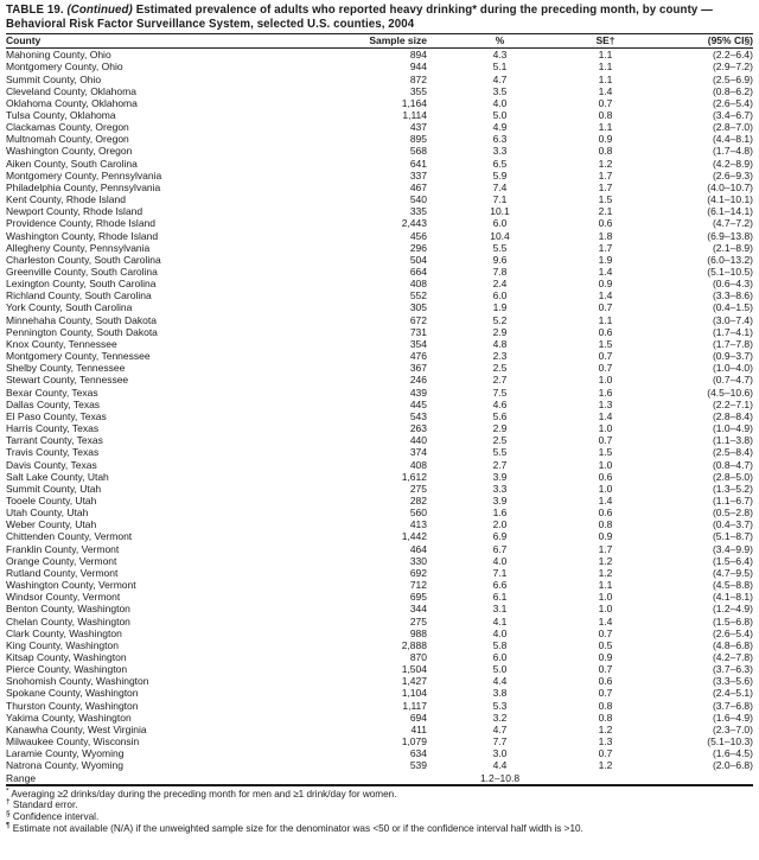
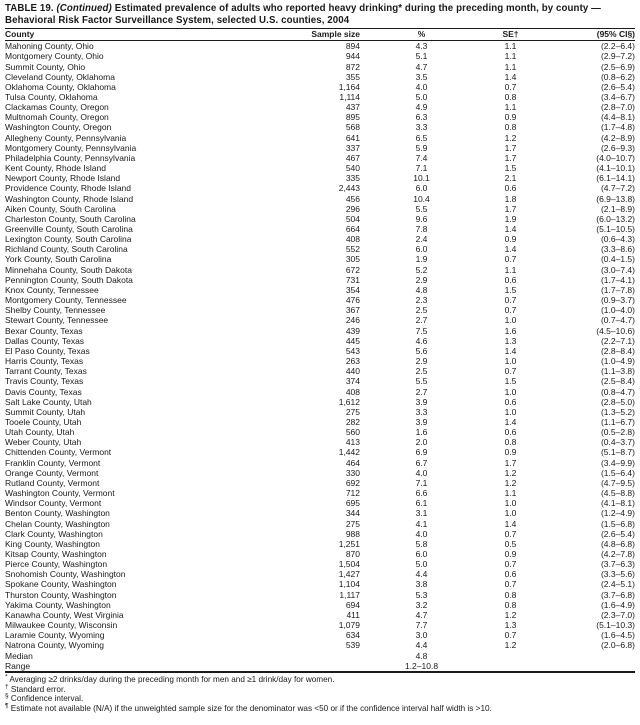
  TABLE 19. (Continued) Estimated prevalence of adults who reported heavy drinking* during the preceding month, by county —
  Behavioral Risk Factor Surveillance System, selected U.S. counties, 2004
  County	Sample size	%	SE†	(95% CI§)
  Mahoning County, Ohio	894	4.3	1.1	(2.2–6.4)
  Montgomery County, Ohio	944	5.1	1.1	(2.9–7.2)
  Summit County, Ohio	872	4.7	1.1	(2.5–6.9)
  Cleveland County, Oklahoma	355	3.5	1.4	(0.8–6.2)
  Oklahoma County, Oklahoma	1,164	4.0	0.7	(2.6–5.4)
  Tulsa County, Oklahoma	1,114	5.0	0.8	(3.4–6.7)
  Clackamas County, Oregon	437	4.9	1.1	(2.8–7.0)
  Multnomah County, Oregon	895	6.3	0.9	(4.4–8.1)
  Washington County, Oregon	568	3.3	0.8	(1.7–4.8)
- Aiken County, South Carolina	641	6.5	1.2	(4.2–8.9)
+ Allegheny County, Pennsylvania	641	6.5	1.2	(4.2–8.9)
  Montgomery County, Pennsylvania	337	5.9	1.7	(2.6–9.3)
  Philadelphia County, Pennsylvania	467	7.4	1.7	(4.0–10.7)
  Kent County, Rhode Island	540	7.1	1.5	(4.1–10.1)
  Newport County, Rhode Island	335	10.1	2.1	(6.1–14.1)
  Providence County, Rhode Island	2,443	6.0	0.6	(4.7–7.2)
  Washington County, Rhode Island	456	10.4	1.8	(6.9–13.8)
- Allegheny County, Pennsylvania	296	5.5	1.7	(2.1–8.9)
+ Aiken County, South Carolina	296	5.5	1.7	(2.1–8.9)
  Charleston County, South Carolina	504	9.6	1.9	(6.0–13.2)
  Greenville County, South Carolina	664	7.8	1.4	(5.1–10.5)
  Lexington County, South Carolina	408	2.4	0.9	(0.6–4.3)
  Richland County, South Carolina	552	6.0	1.4	(3.3–8.6)
  York County, South Carolina	305	1.9	0.7	(0.4–1.5)
  Minnehaha County, South Dakota	672	5.2	1.1	(3.0–7.4)
  Pennington County, South Dakota	731	2.9	0.6	(1.7–4.1)
  Knox County, Tennessee	354	4.8	1.5	(1.7–7.8)
  Montgomery County, Tennessee	476	2.3	0.7	(0.9–3.7)
  Shelby County, Tennessee	367	2.5	0.7	(1.0–4.0)
  Stewart County, Tennessee	246	2.7	1.0	(0.7–4.7)
  Bexar County, Texas	439	7.5	1.6	(4.5–10.6)
  Dallas County, Texas	445	4.6	1.3	(2.2–7.1)
  El Paso County, Texas	543	5.6	1.4	(2.8–8.4)
  Harris County, Texas	263	2.9	1.0	(1.0–4.9)
  Tarrant County, Texas	440	2.5	0.7	(1.1–3.8)
  Travis County, Texas	374	5.5	1.5	(2.5–8.4)
  Davis County, Texas	408	2.7	1.0	(0.8–4.7)
  Salt Lake County, Utah	1,612	3.9	0.6	(2.8–5.0)
  Summit County, Utah	275	3.3	1.0	(1.3–5.2)
  Tooele County, Utah	282	3.9	1.4	(1.1–6.7)
  Utah County, Utah	560	1.6	0.6	(0.5–2.8)
  Weber County, Utah	413	2.0	0.8	(0.4–3.7)
  Chittenden County, Vermont	1,442	6.9	0.9	(5.1–8.7)
  Franklin County, Vermont	464	6.7	1.7	(3.4–9.9)
  Orange County, Vermont	330	4.0	1.2	(1.5–6.4)
  Rutland County, Vermont	692	7.1	1.2	(4.7–9.5)
  Washington County, Vermont	712	6.6	1.1	(4.5–8.8)
  Windsor County, Vermont	695	6.1	1.0	(4.1–8.1)
  Benton County, Washington	344	3.1	1.0	(1.2–4.9)
  Chelan County, Washington	275	4.1	1.4	(1.5–6.8)
  Clark County, Washington	988	4.0	0.7	(2.6–5.4)
- King County, Washington	2,888	5.8	0.5	(4.8–6.8)
+ King County, Washington	1,251	5.8	0.5	(4.8–6.8)
  Kitsap County, Washington	870	6.0	0.9	(4.2–7.8)
  Pierce County, Washington	1,504	5.0	0.7	(3.7–6.3)
  Snohomish County, Washington	1,427	4.4	0.6	(3.3–5.6)
  Spokane County, Washington	1,104	3.8	0.7	(2.4–5.1)
  Thurston County, Washington	1,117	5.3	0.8	(3.7–6.8)
  Yakima County, Washington	694	3.2	0.8	(1.6–4.9)
  Kanawha County, West Virginia	411	4.7	1.2	(2.3–7.0)
  Milwaukee County, Wisconsin	1,079	7.7	1.3	(5.1–10.3)
  Laramie County, Wyoming	634	3.0	0.7	(1.6–4.5)
  Natrona County, Wyoming	539	4.4	1.2	(2.0–6.8)
+ Median		4.8
  Range		1.2–10.8
  Averaging ≥2 drinks/day during the preceding month for men and ≥1 drink/day for women.
  Standard error.
  Confidence interval.
  Estimate not available (N/A) if the unweighted sample size for the denominator was <50 or if the confidence interval half width is >10.
